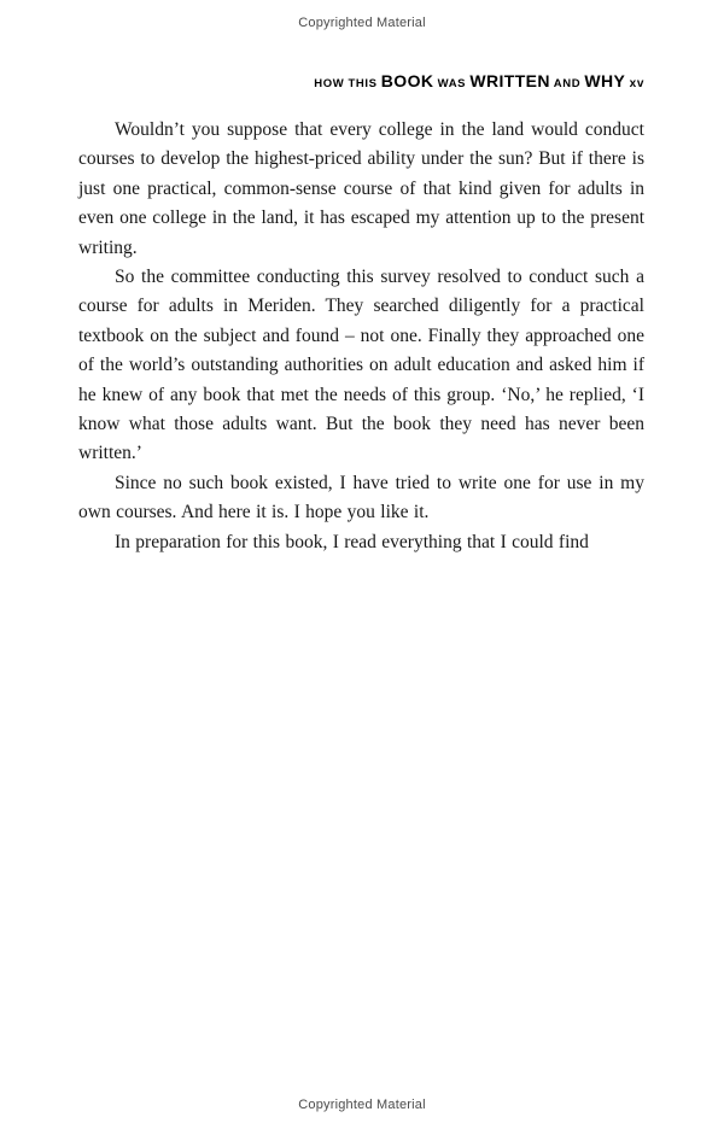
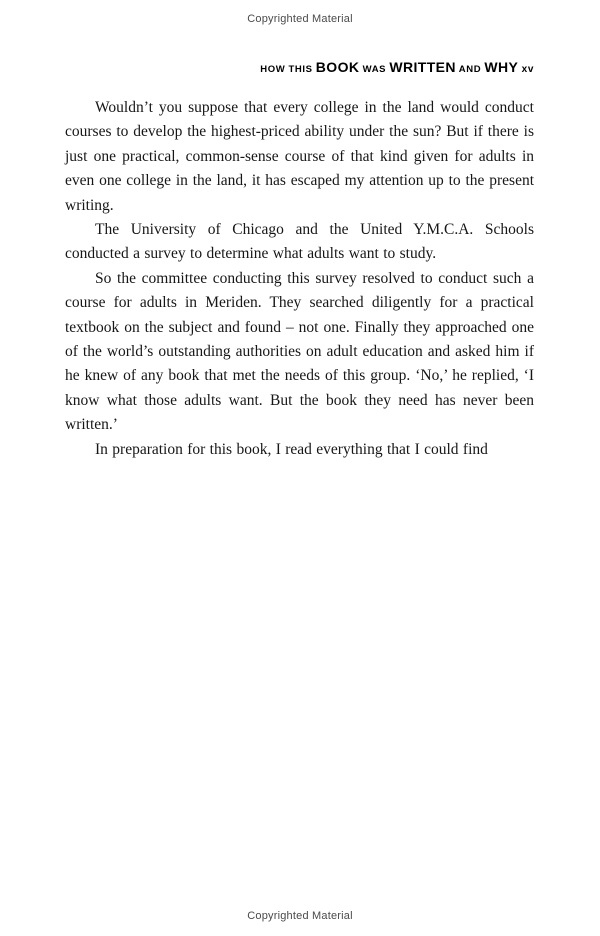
  Copyrighted Material
  HOW THIS BOOK WAS WRITTEN AND WHY xv
  Wouldn’t you suppose that every college in the land would conduct courses to develop the highest-priced ability under the sun? But if there is just one practical, common-sense course of that kind given for adults in even one college in the land, it has escaped my attention up to the present writing.
+ The University of Chicago and the United Y.M.C.A. Schools conducted a survey to determine what adults want to study.
  So the committee conducting this survey resolved to conduct such a course for adults in Meriden. They searched diligently for a practical textbook on the subject and found – not one. Finally they approached one of the world’s outstanding authorities on adult education and asked him if he knew of any book that met the needs of this group. ‘No,’ he replied, ‘I know what those adults want. But the book they need has never been written.’
- Since no such book existed, I have tried to write one for use in my own courses. And here it is. I hope you like it.
  In preparation for this book, I read everything that I could find
  Copyrighted Material
